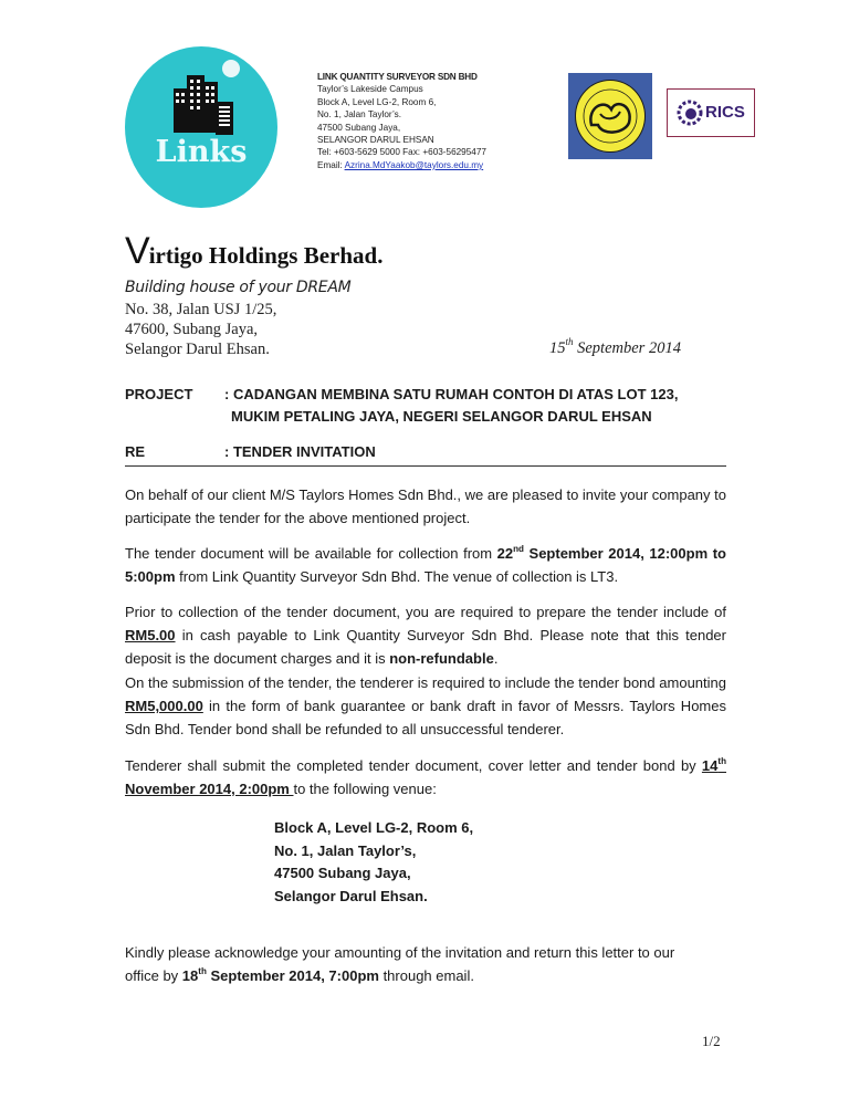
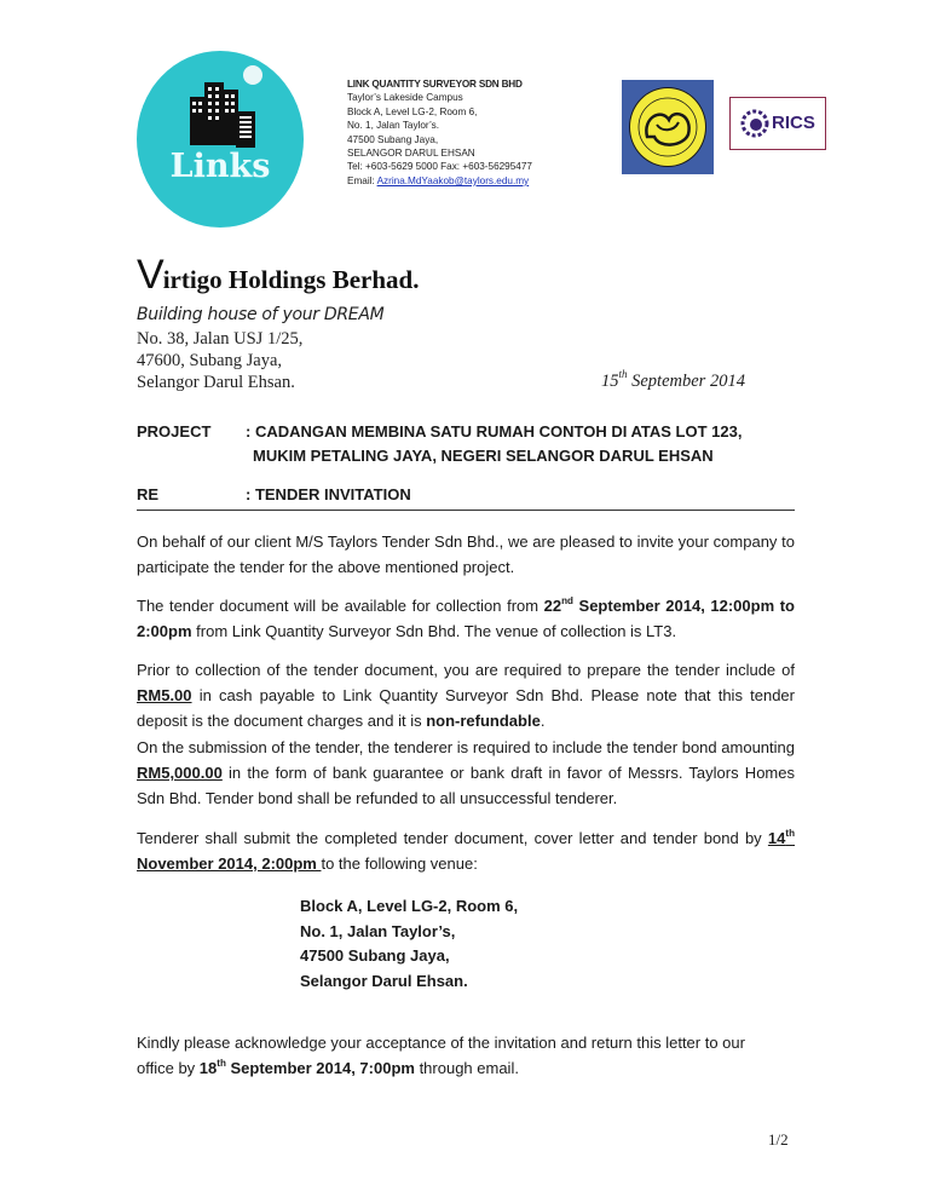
  Links
  LINK QUANTITY SURVEYOR SDN BHD
  Taylor’s Lakeside Campus
  Block A, Level LG-2, Room 6,
  No. 1, Jalan Taylor’s.
  47500 Subang Jaya,
  SELANGOR DARUL EHSAN
  Tel: +603-5629 5000 Fax: +603-56295477
  Email: Azrina.MdYaakob@taylors.edu.my
  RICS
  Virtigo Holdings Berhad.
  Building house of your DREAM
  No. 38, Jalan USJ 1/25,
  47600, Subang Jaya,
  Selangor Darul Ehsan.
  15th September 2014
  PROJECT
  : CADANGAN MEMBINA SATU RUMAH CONTOH DI ATAS LOT 123,
  MUKIM PETALING JAYA, NEGERI SELANGOR DARUL EHSAN
  RE
  : TENDER INVITATION
- On behalf of our client M/S Taylors Homes Sdn Bhd., we are pleased to invite your company to participate the tender for the above mentioned project.
+ On behalf of our client M/S Taylors Tender Sdn Bhd., we are pleased to invite your company to participate the tender for the above mentioned project.
- The tender document will be available for collection from 22nd September 2014, 12:00pm to 5:00pm from Link Quantity Surveyor Sdn Bhd. The venue of collection is LT3.
+ The tender document will be available for collection from 22nd September 2014, 12:00pm to 2:00pm from Link Quantity Surveyor Sdn Bhd. The venue of collection is LT3.
  Prior to collection of the tender document, you are required to prepare the tender include of RM5.00 in cash payable to Link Quantity Surveyor Sdn Bhd. Please note that this tender deposit is the document charges and it is non-refundable.
  On the submission of the tender, the tenderer is required to include the tender bond amounting RM5,000.00 in the form of bank guarantee or bank draft in favor of Messrs. Taylors Homes Sdn Bhd. Tender bond shall be refunded to all unsuccessful tenderer.
  Tenderer shall submit the completed tender document, cover letter and tender bond by 14th November 2014, 2:00pm to the following venue:
  Block A, Level LG-2, Room 6,
  No. 1, Jalan Taylor’s,
  47500 Subang Jaya,
  Selangor Darul Ehsan.
- Kindly please acknowledge your amounting of the invitation and return this letter to our office by 18th September 2014, 7:00pm through email.
+ Kindly please acknowledge your acceptance of the invitation and return this letter to our office by 18th September 2014, 7:00pm through email.
  1/2
